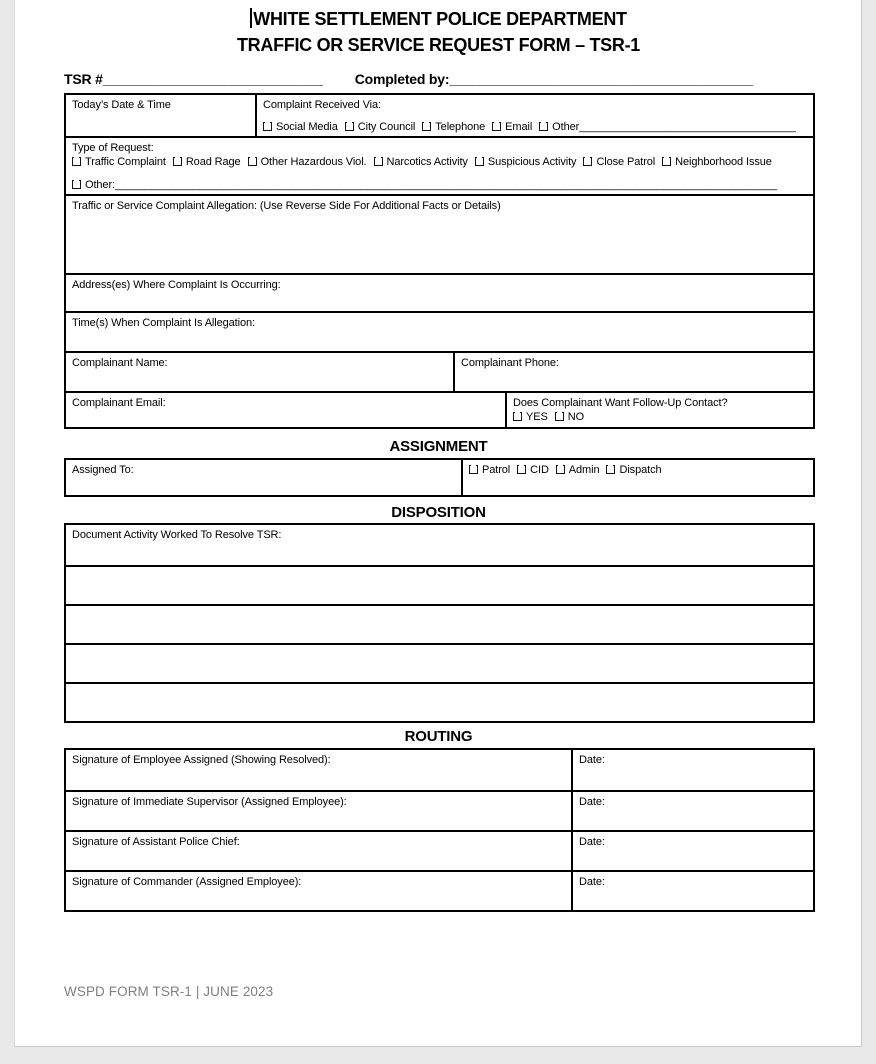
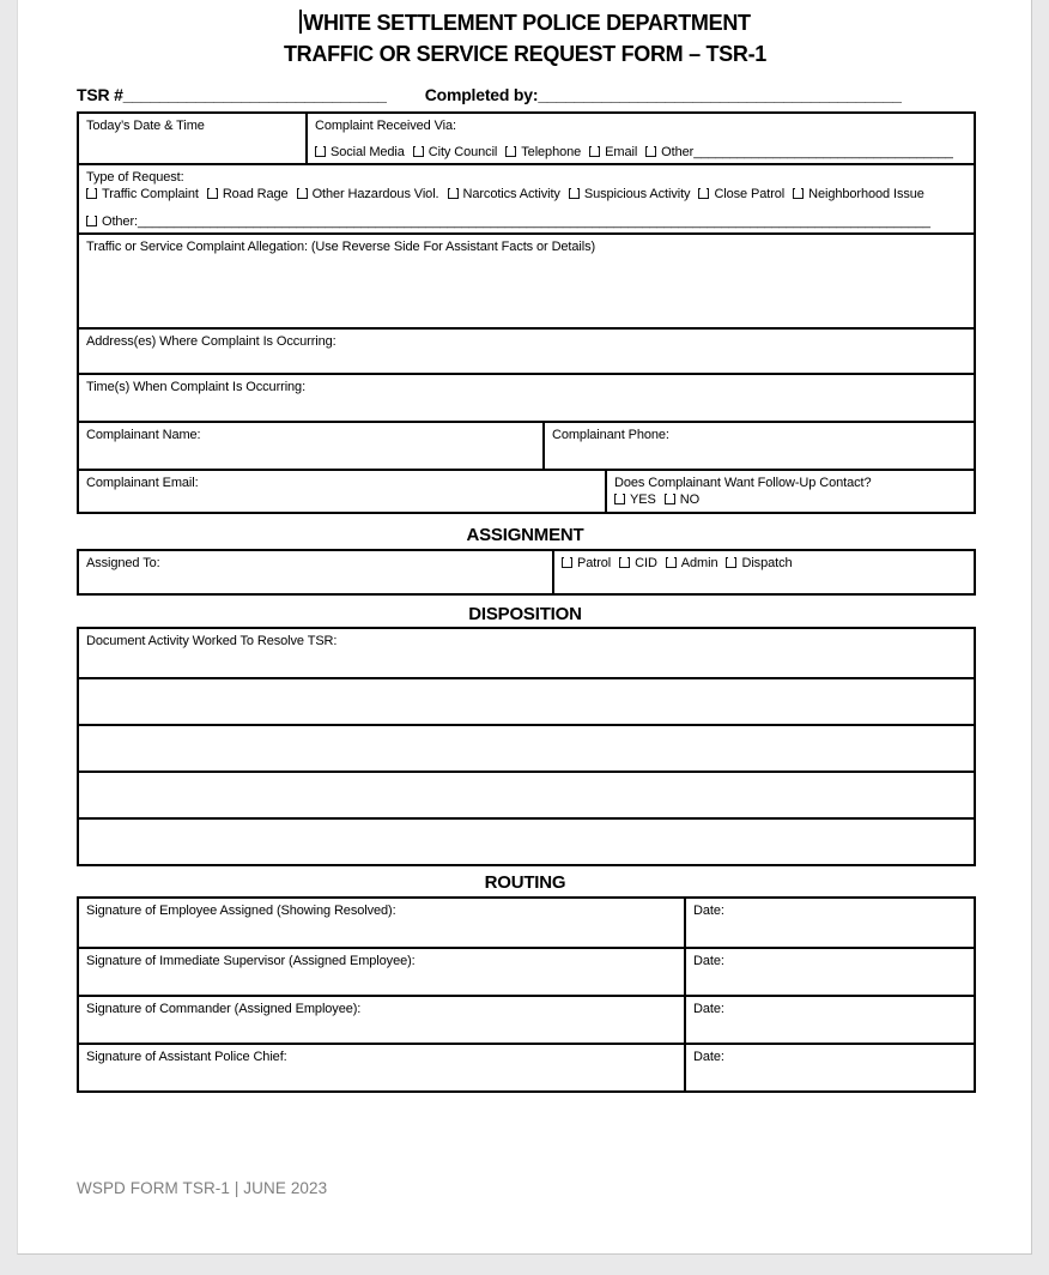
  WHITE SETTLEMENT POLICE DEPARTMENT
  TRAFFIC OR SERVICE REQUEST FORM – TSR-1
  TSR #_____________________________ Completed by:________________________________________
  Today’s Date & Time
  Complaint Received Via:
  Social Media City Council Telephone Email Other____________________________________
  Type of Request:
  Traffic Complaint Road Rage Other Hazardous Viol. Narcotics Activity Suspicious Activity Close Patrol Neighborhood Issue
  Other:______________________________________________________________________________________________________________
- Traffic or Service Complaint Allegation: (Use Reverse Side For Additional Facts or Details)
+ Traffic or Service Complaint Allegation: (Use Reverse Side For Assistant Facts or Details)
  Address(es) Where Complaint Is Occurring:
- Time(s) When Complaint Is Allegation:
+ Time(s) When Complaint Is Occurring:
  Complainant Name:
  Complainant Phone:
  Complainant Email:
  Does Complainant Want Follow-Up Contact?
  YES NO
  ASSIGNMENT
  Assigned To:
  Patrol CID Admin Dispatch
  DISPOSITION
  Document Activity Worked To Resolve TSR:
  ROUTING
  Signature of Employee Assigned (Showing Resolved):
  Date:
  Signature of Immediate Supervisor (Assigned Employee):
  Date:
- Signature of Assistant Police Chief:
+ Signature of Commander (Assigned Employee):
  Date:
- Signature of Commander (Assigned Employee):
+ Signature of Assistant Police Chief:
  Date:
  WSPD FORM TSR-1 | JUNE 2023
